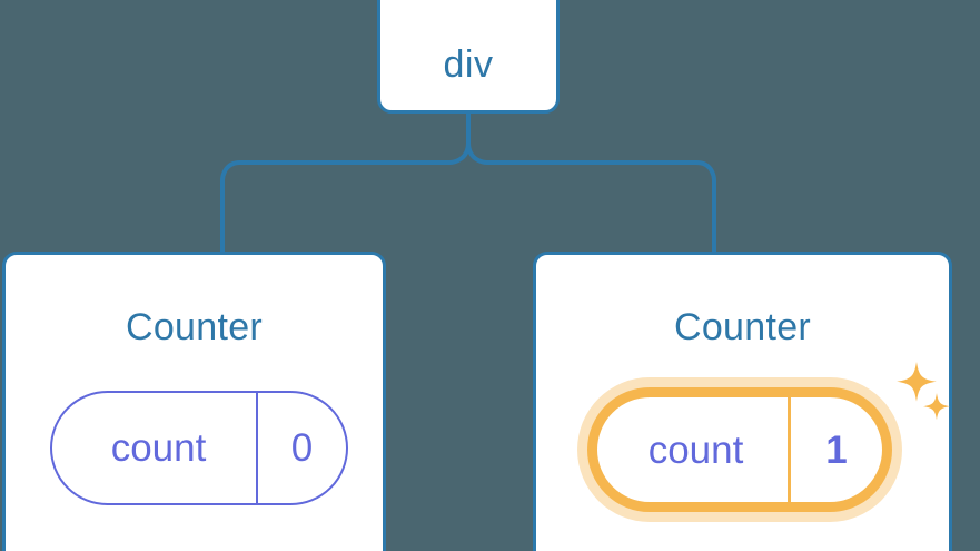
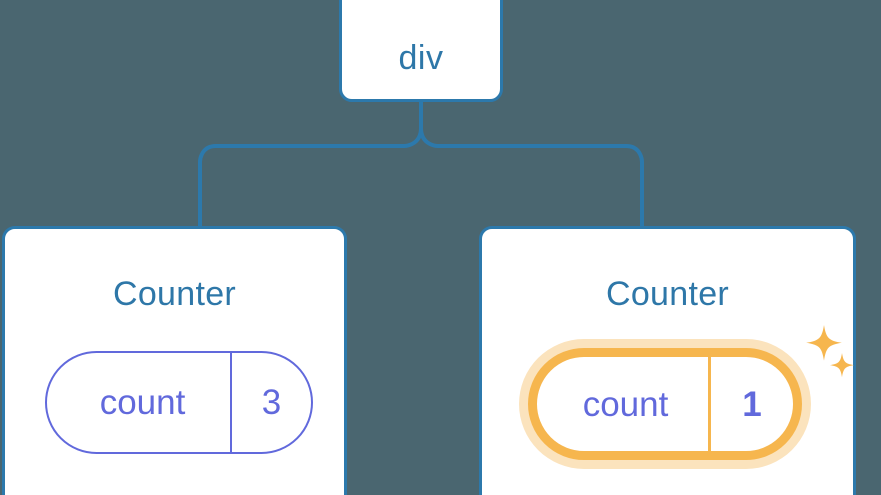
  div
  Counter
  count
- 0
+ 3
  Counter
  count
  1
